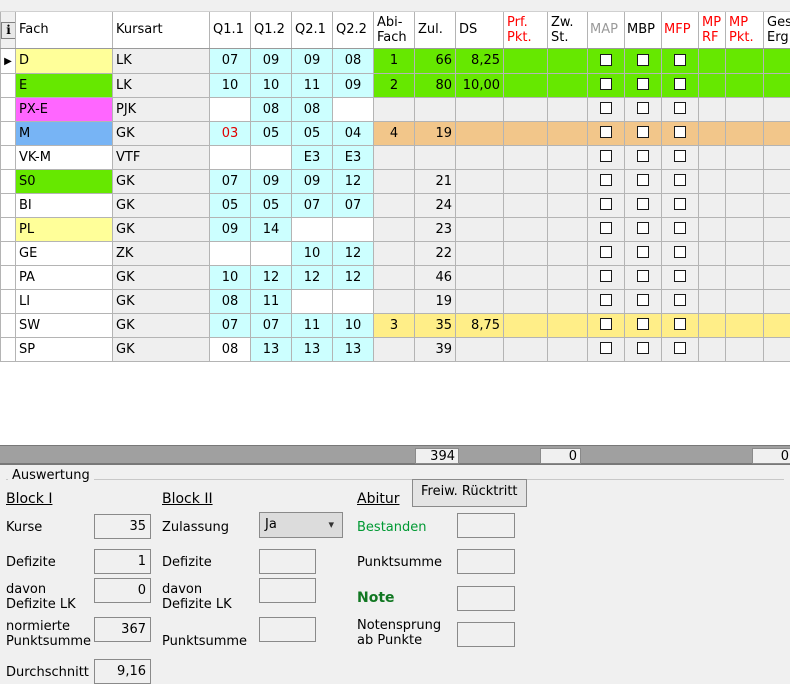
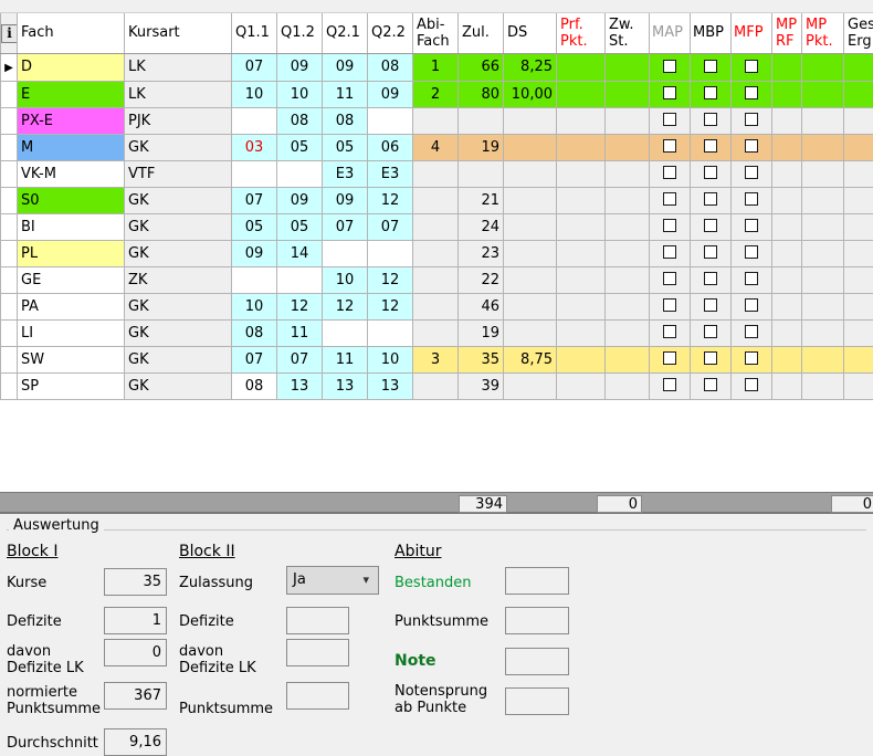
  i	Fach	Kursart	Q1.1	Q1.2	Q2.1	Q2.2	Abi- Fach	Zul.	DS	Prf. Pkt.	Zw. St.	MAP	MBP	MFP	MP RF	MP Pkt.	Ges Erg
  ▶	D	LK	07	09	09	08	1	66	8,25
  	E	LK	10	10	11	09	2	80	10,00
  	PX-E	PJK		08	08
- 	M	GK	03	05	05	04	4	19
+ 	M	GK	03	05	05	06	4	19
  	VK-M	VTF			E3	E3
  	S0	GK	07	09	09	12		21
  	BI	GK	05	05	07	07		24
  	PL	GK	09	14				23
  	GE	ZK			10	12		22
  	PA	GK	10	12	12	12		46
  	LI	GK	08	11				19
  	SW	GK	07	07	11	10	3	35	8,75
  	SP	GK	08	13	13	13		39
  394
  0
  0
  Auswertung
  Block I
  Kurse
  35
  Defizite
  1
  davon
  Defizite LK
  0
  normierte
  Punktsumme
  367
  Durchschnitt
  9,16
  Block II
  Zulassung
  Ja
  ▾
  Defizite
  davon
  Defizite LK
  Punktsumme
  Abitur
- Freiw. Rücktritt
  Bestanden
  Punktsumme
  Note
  Notensprung
  ab Punkte
